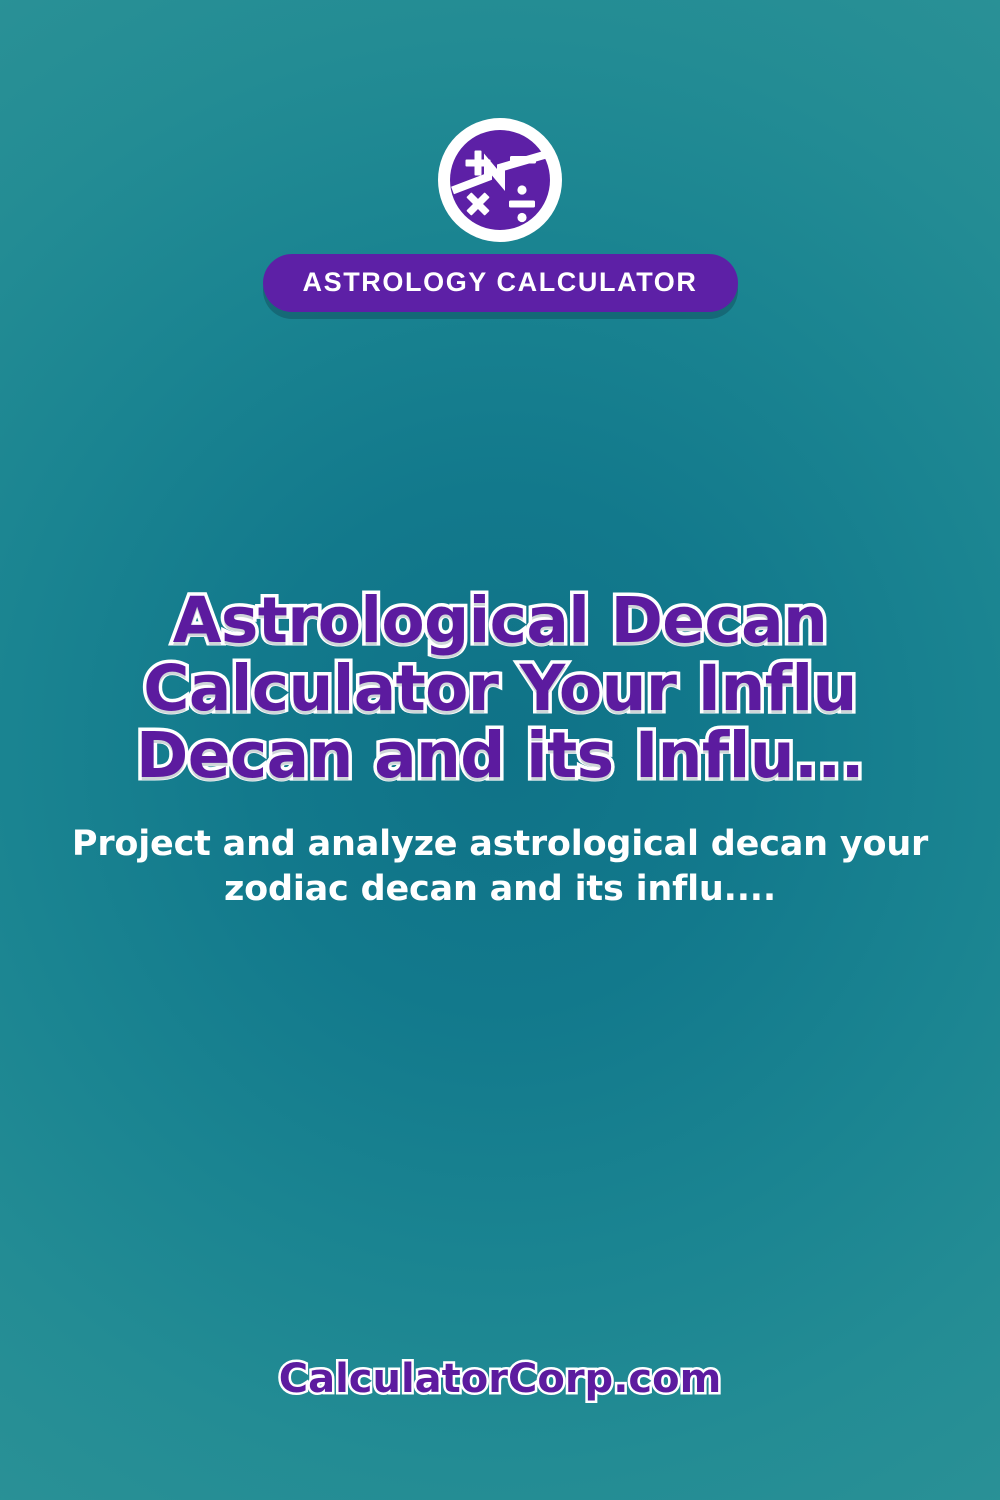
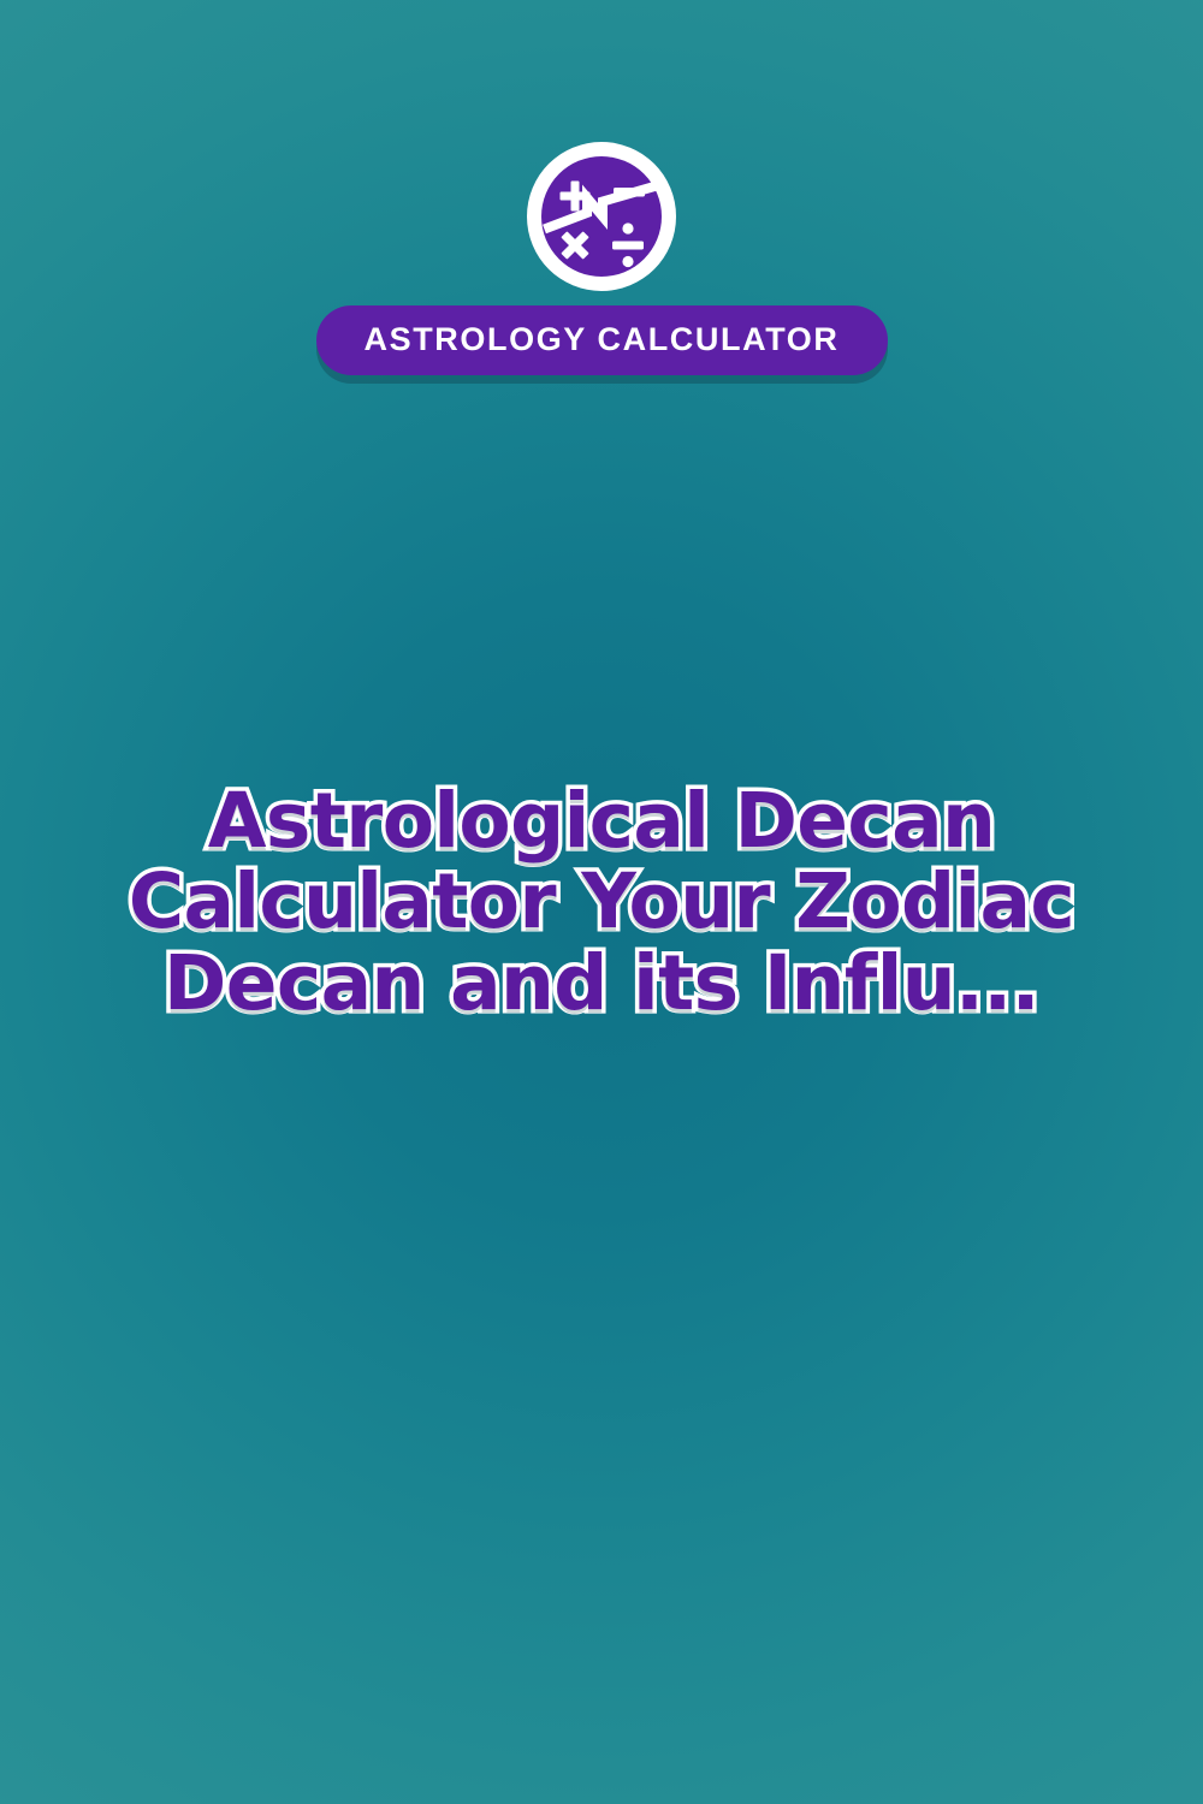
  ASTROLOGY CALCULATOR
- Astrological Decan Calculator Your Influ Decan and its Influ...
+ Astrological Decan Calculator Your Zodiac Decan and its Influ...
- Project and analyze astrological decan your zodiac decan and its influ....
- CalculatorCorp.com
